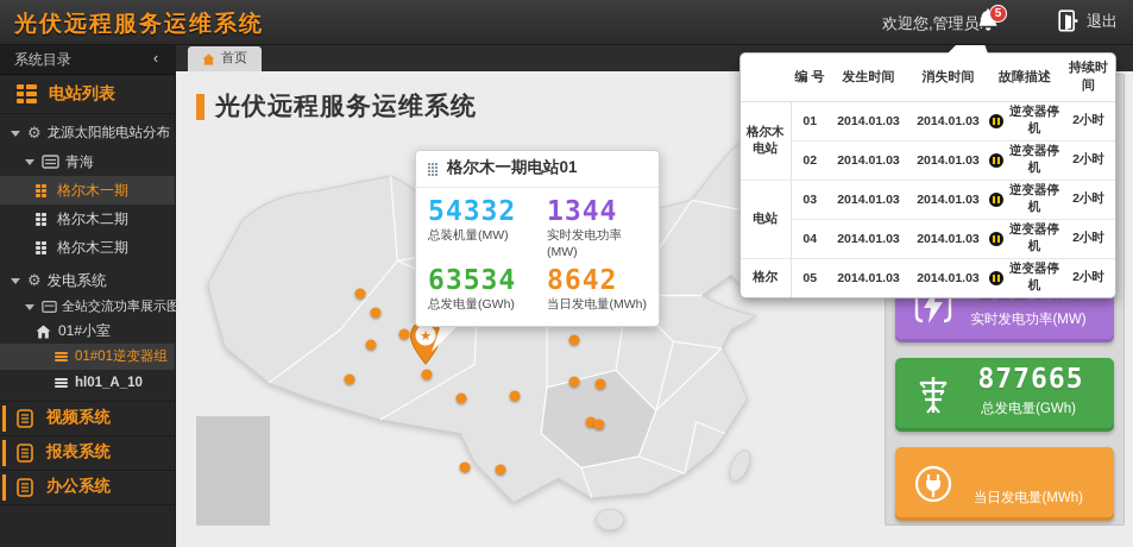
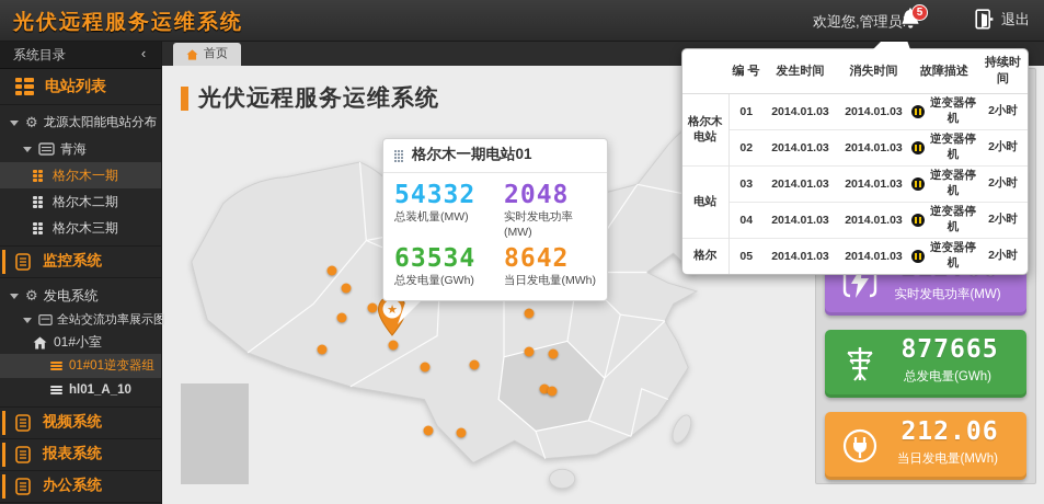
  光伏远程服务运维系统
  欢迎您,管理员
  5
  退出
  系统目录
  ‹
  电站列表
  ⚙
  龙源太阳能电站分布
  青海
  格尔木一期
  格尔木二期
  格尔木三期
+ 监控系统
  ⚙
  发电系统
  全站交流功率展示图
  01#小室
  01#01逆变器组
  hl01_A_10
  视频系统
  报表系统
  办公系统
  首页
  光伏远程服务运维系统
  ★
  格尔木一期电站01
  54332
  总装机量(MW)
- 1344
+ 2048
  实时发电功率(MW)
  63534
  总发电量(GWh)
  8642
  当日发电量(MWh)
  	编 号	发生时间	消失时间	故障描述	持续时间
  格尔木电站	01	2014.01.03	2014.01.03	逆变器停机	2小时
  02	2014.01.03	2014.01.03	逆变器停机	2小时
  电站	03	2014.01.03	2014.01.03	逆变器停机	2小时
  04	2014.01.03	2014.01.03	逆变器停机	2小时
  格尔	05	2014.01.03	2014.01.03	逆变器停机	2小时
  实时发电功率(MW)
  877665
  总发电量(GWh)
+ 212.06
  当日发电量(MWh)
